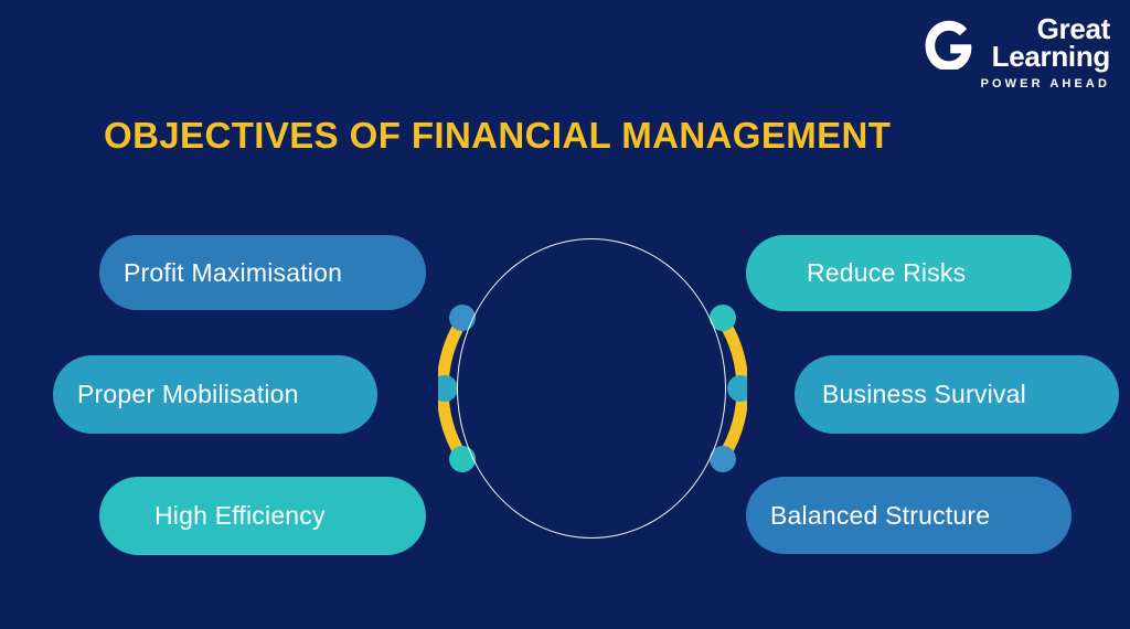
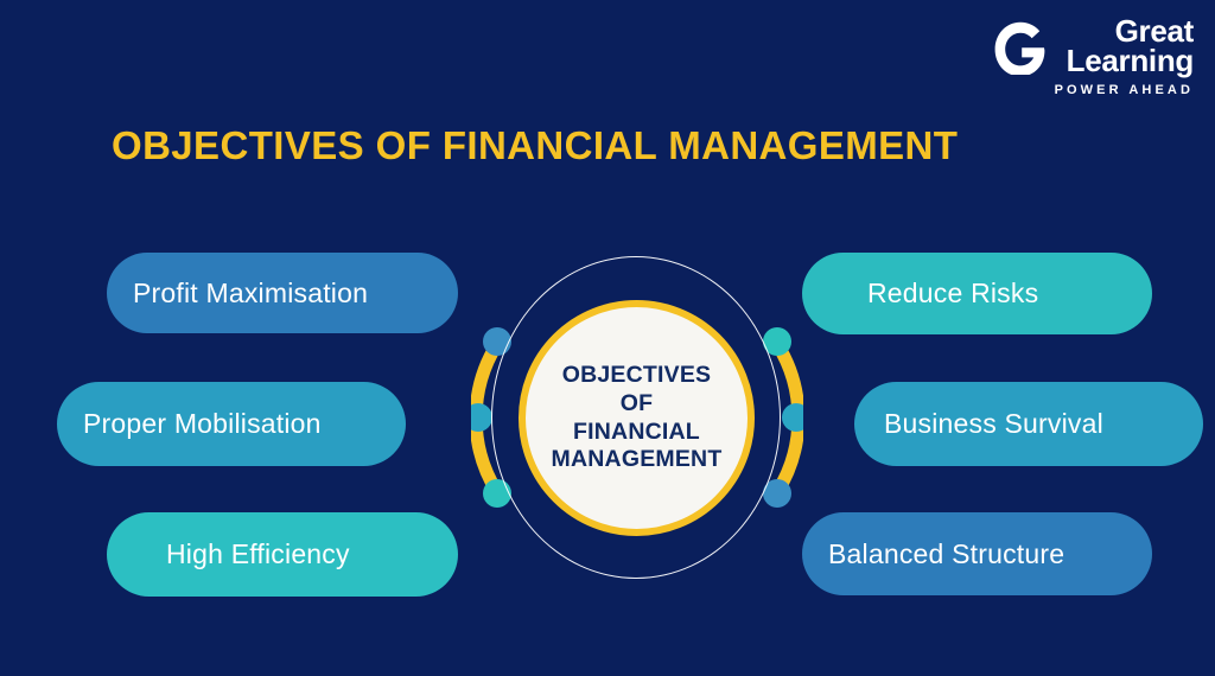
  Great
  Learning
  POWER AHEAD
  OBJECTIVES OF FINANCIAL MANAGEMENT
  Profit Maximisation
  Proper Mobilisation
  High Efficiency
  Reduce Risks
  Business Survival
  Balanced Structure
+ OBJECTIVES
+ OF
+ FINANCIAL
+ MANAGEMENT
